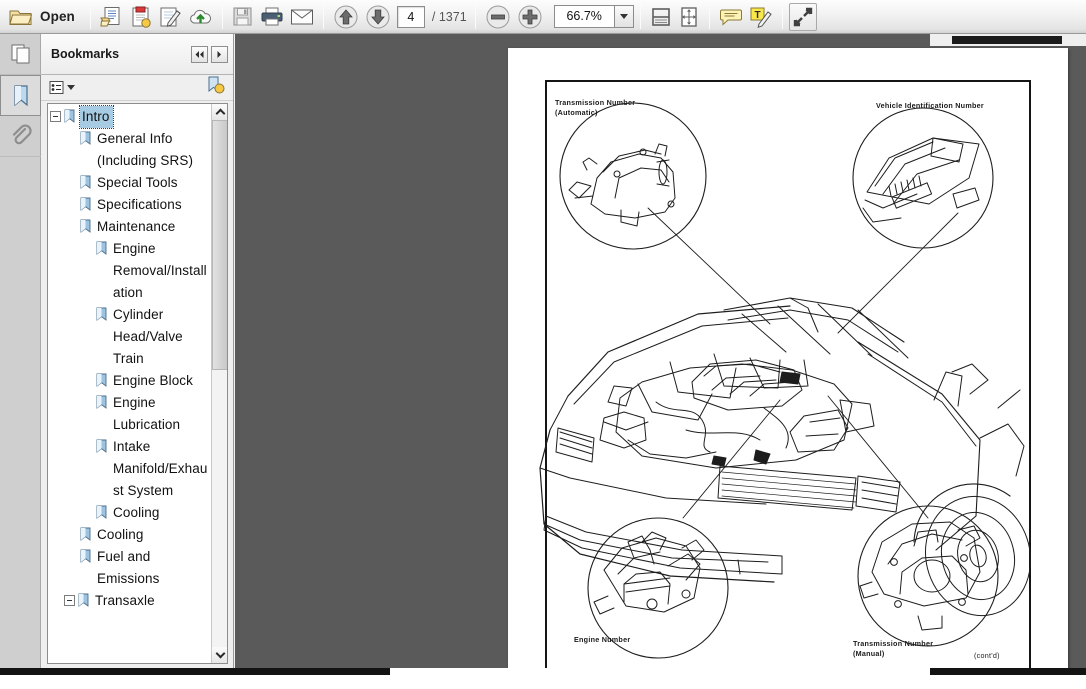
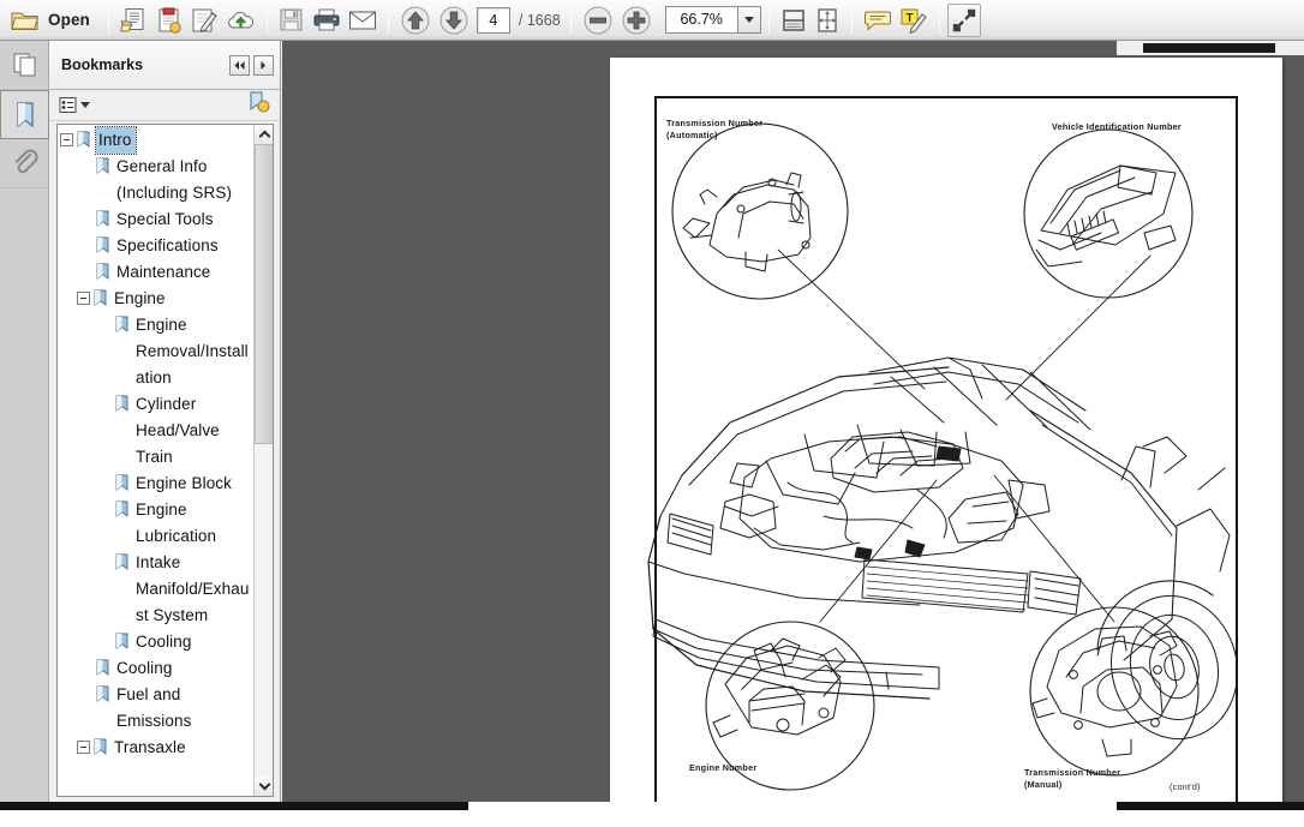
  Open
  4
- / 1371
+ / 1668
  66.7%
  T
  Bookmarks
  Intro
  General Info (Including SRS)
  Special Tools
  Specifications
  Maintenance
+ Engine
  Engine Removal/Installation
  Cylinder Head/Valve Train
  Engine Block
  Engine Lubrication
  Intake Manifold/Exhaust System
  Cooling
  Cooling
  Fuel and Emissions
  Transaxle
  Transmission Number
  (Automatic)
  Vehicle Identification Number
  Engine Number
  Transmission Number
  (Manual)
  (cont'd)
